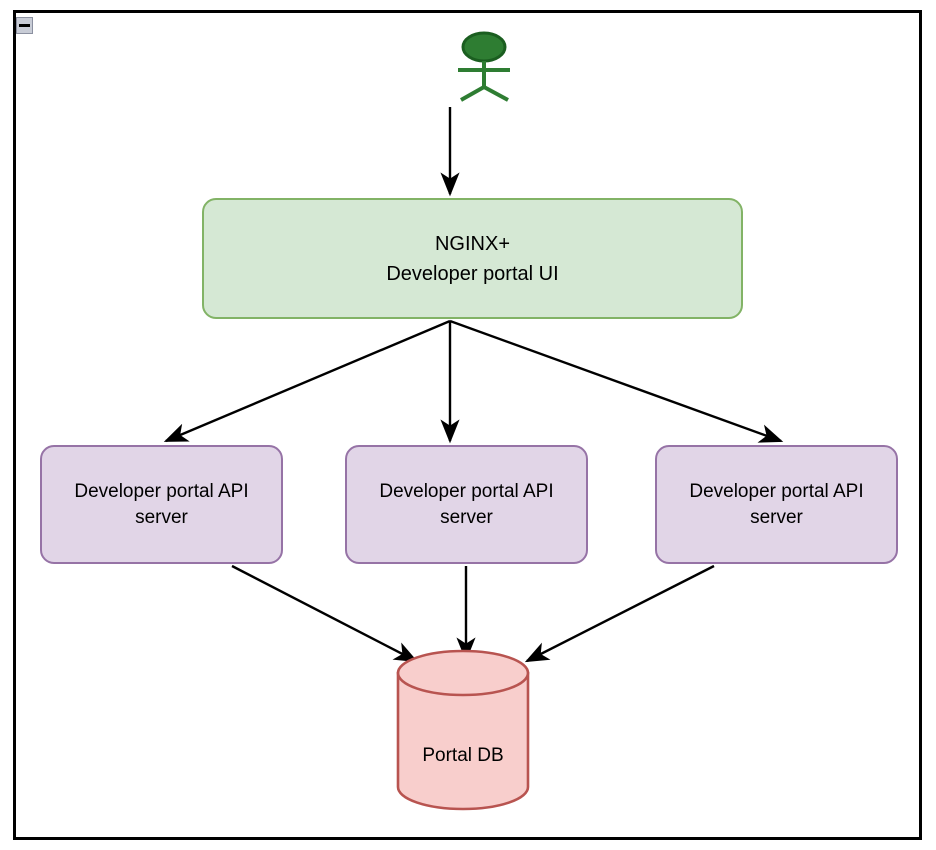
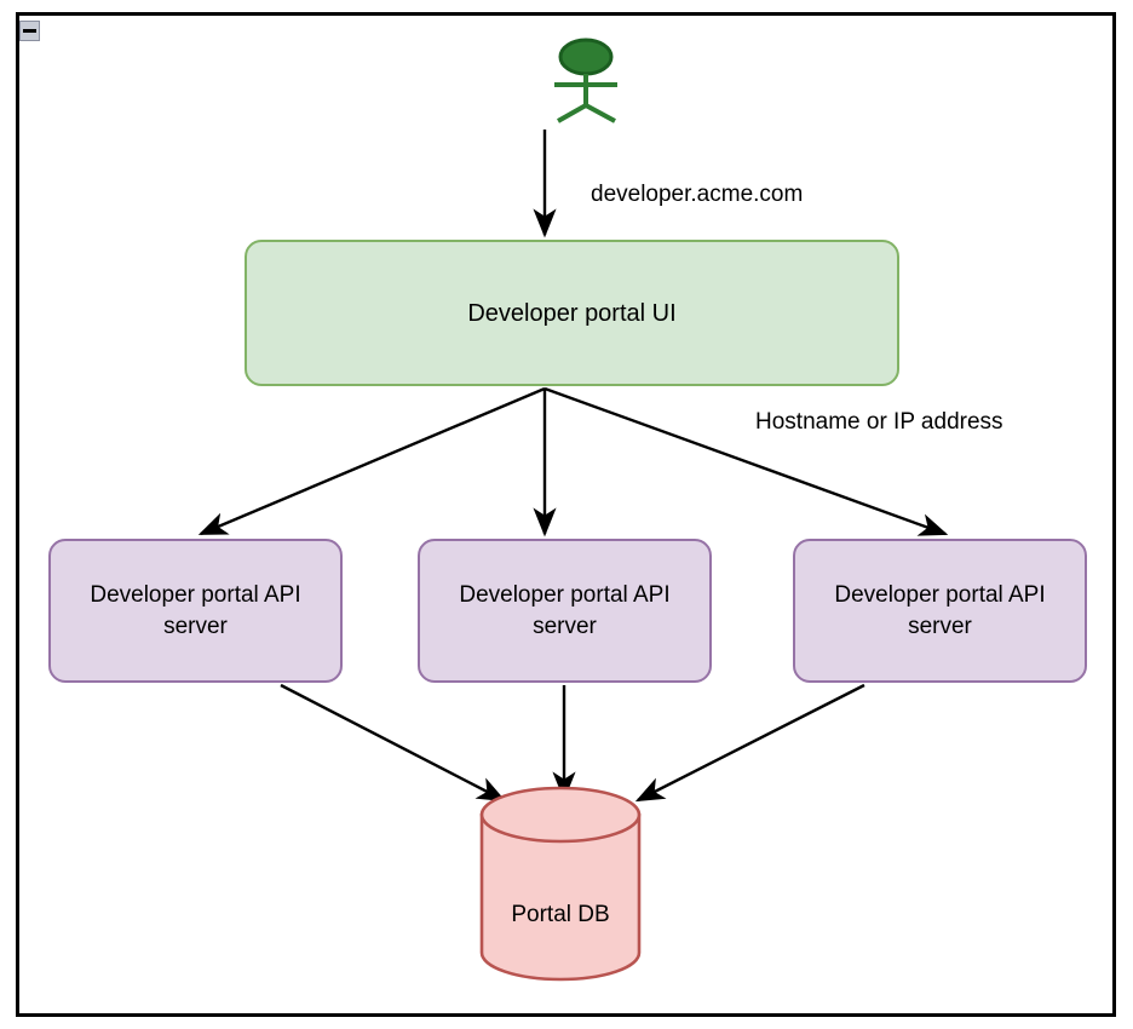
- NGINX+
  Developer portal UI
  Developer portal API
  server
  Developer portal API
  server
  Developer portal API
  server
  Portal DB
+ developer.acme.com
+ Hostname or IP address
